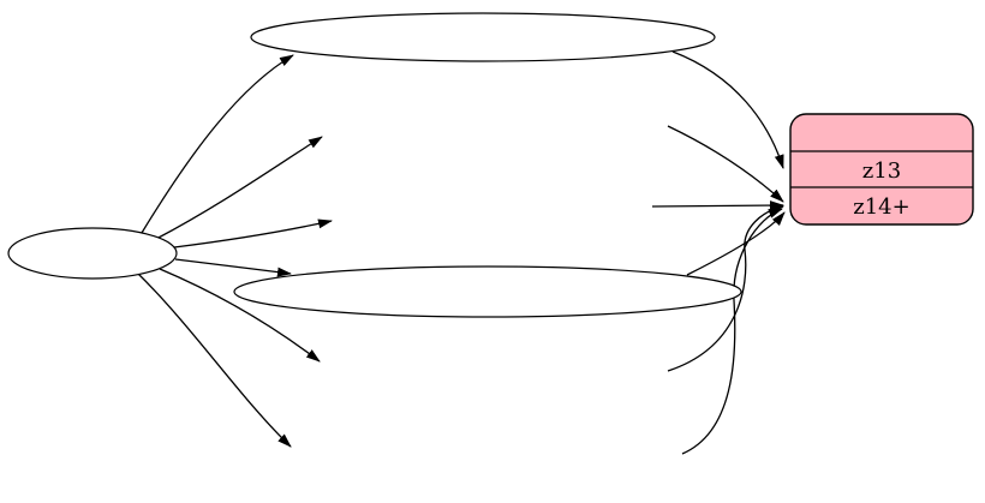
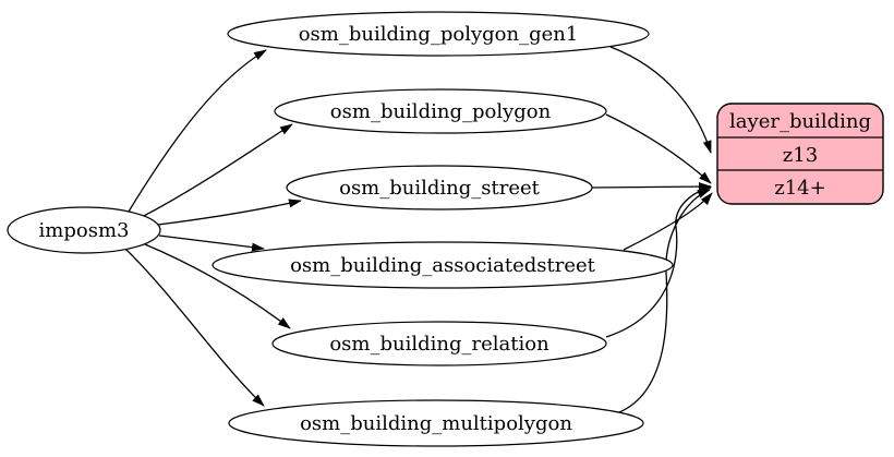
+ imposm3
+ osm_building_polygon_gen1
+ osm_building_polygon
+ osm_building_street
+ osm_building_associatedstreet
+ osm_building_relation
+ osm_building_multipolygon
+ layer_building
  z13
  z14+
